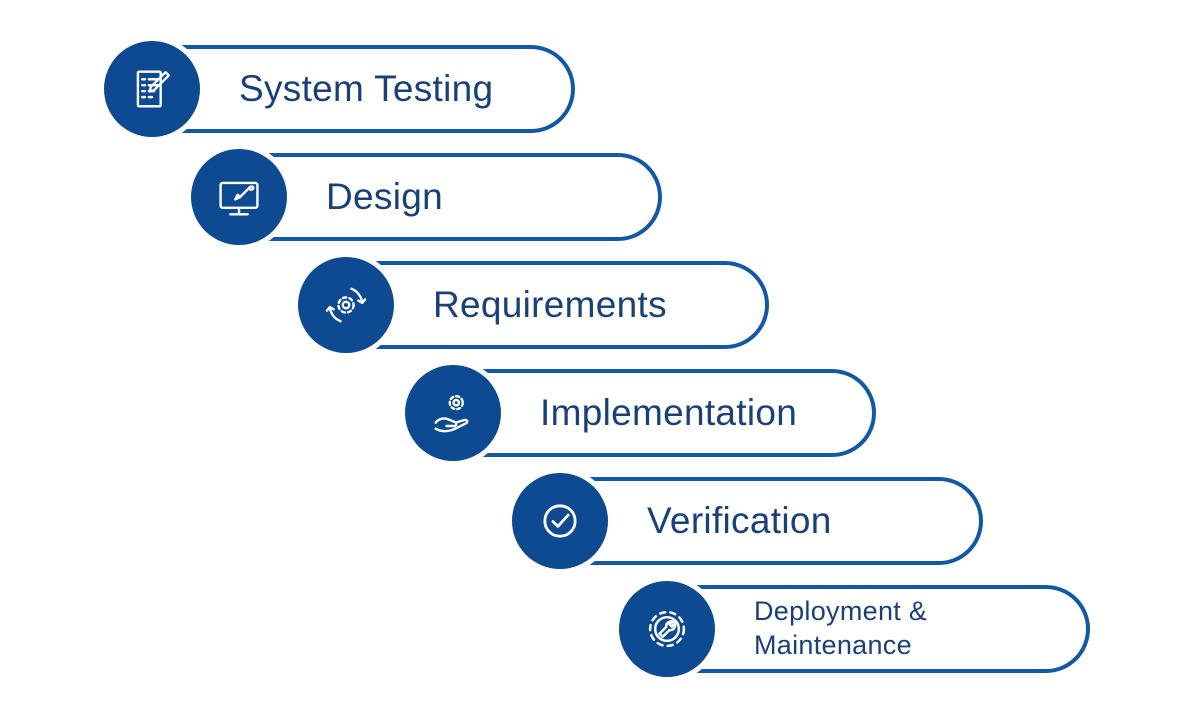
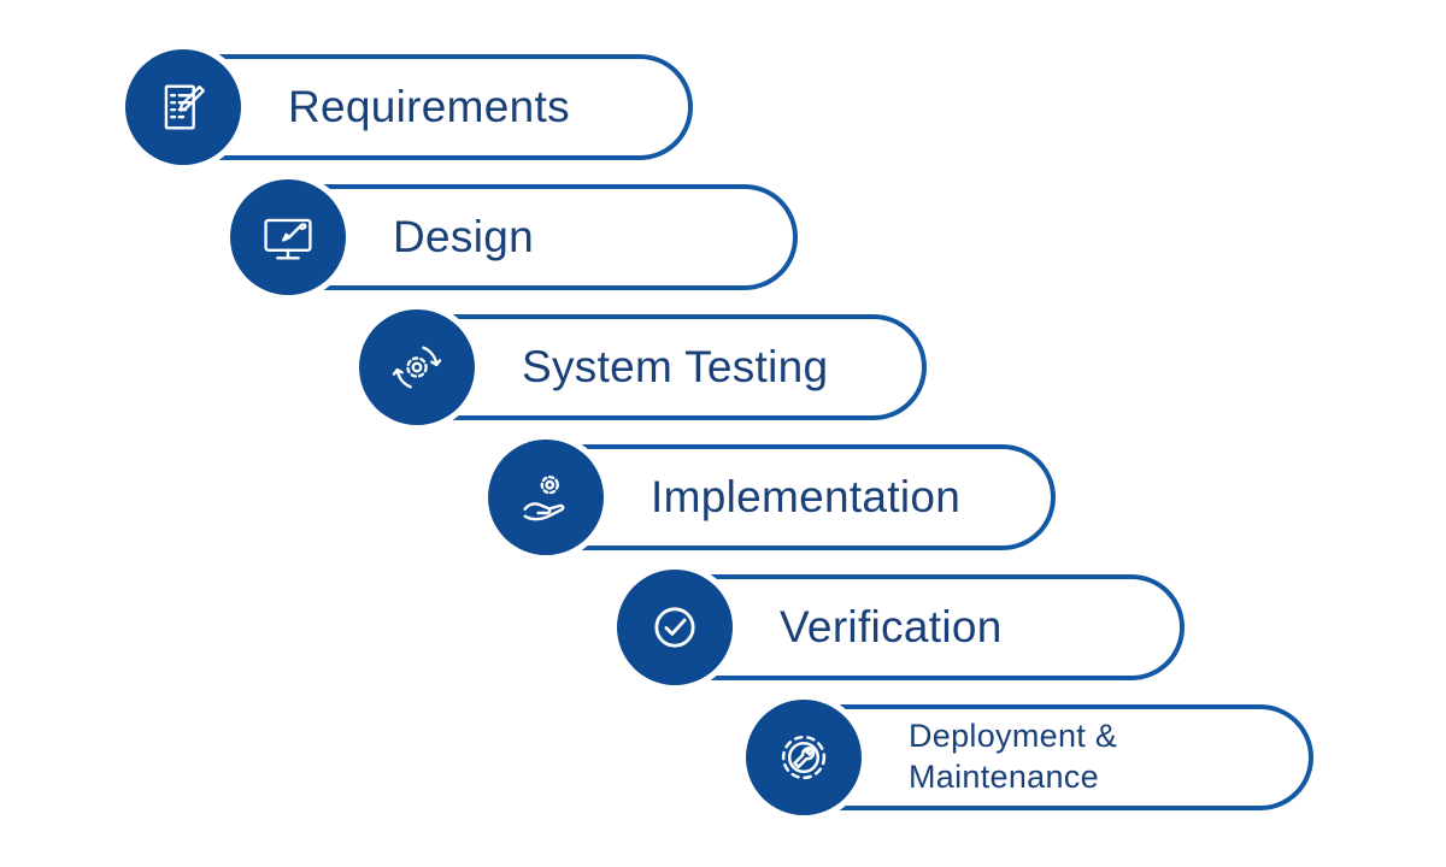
- System Testing
+ Requirements
  Design
- Requirements
+ System Testing
  Implementation
  Verification
  Deployment & Maintenance
